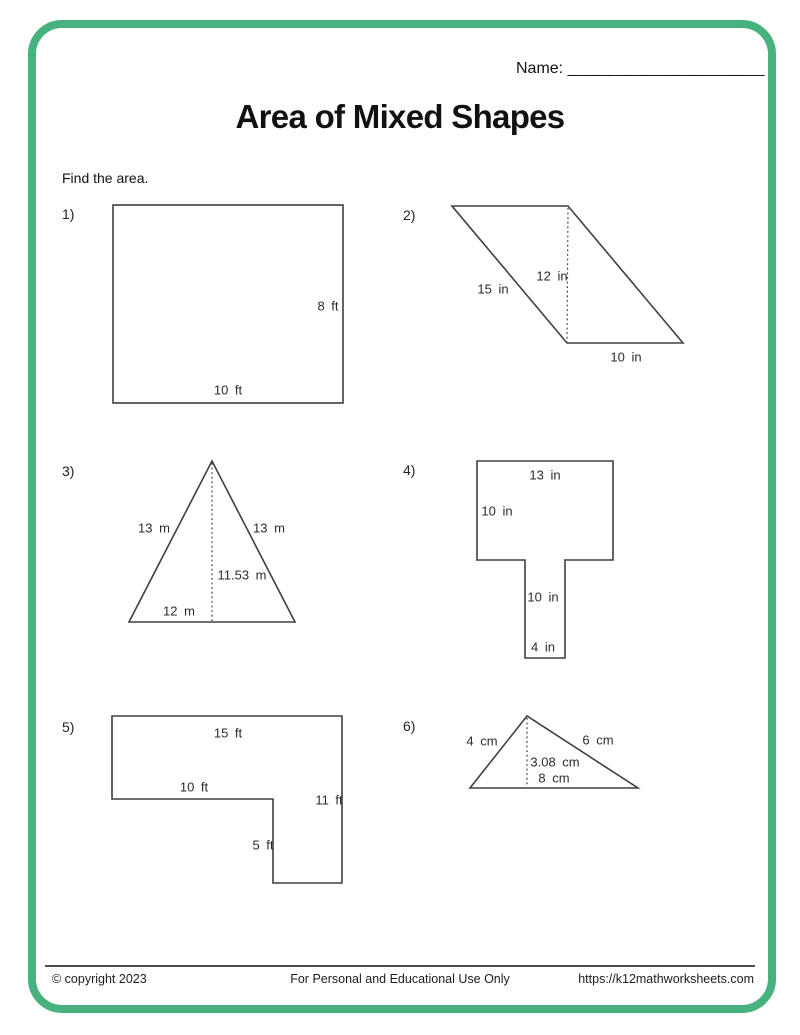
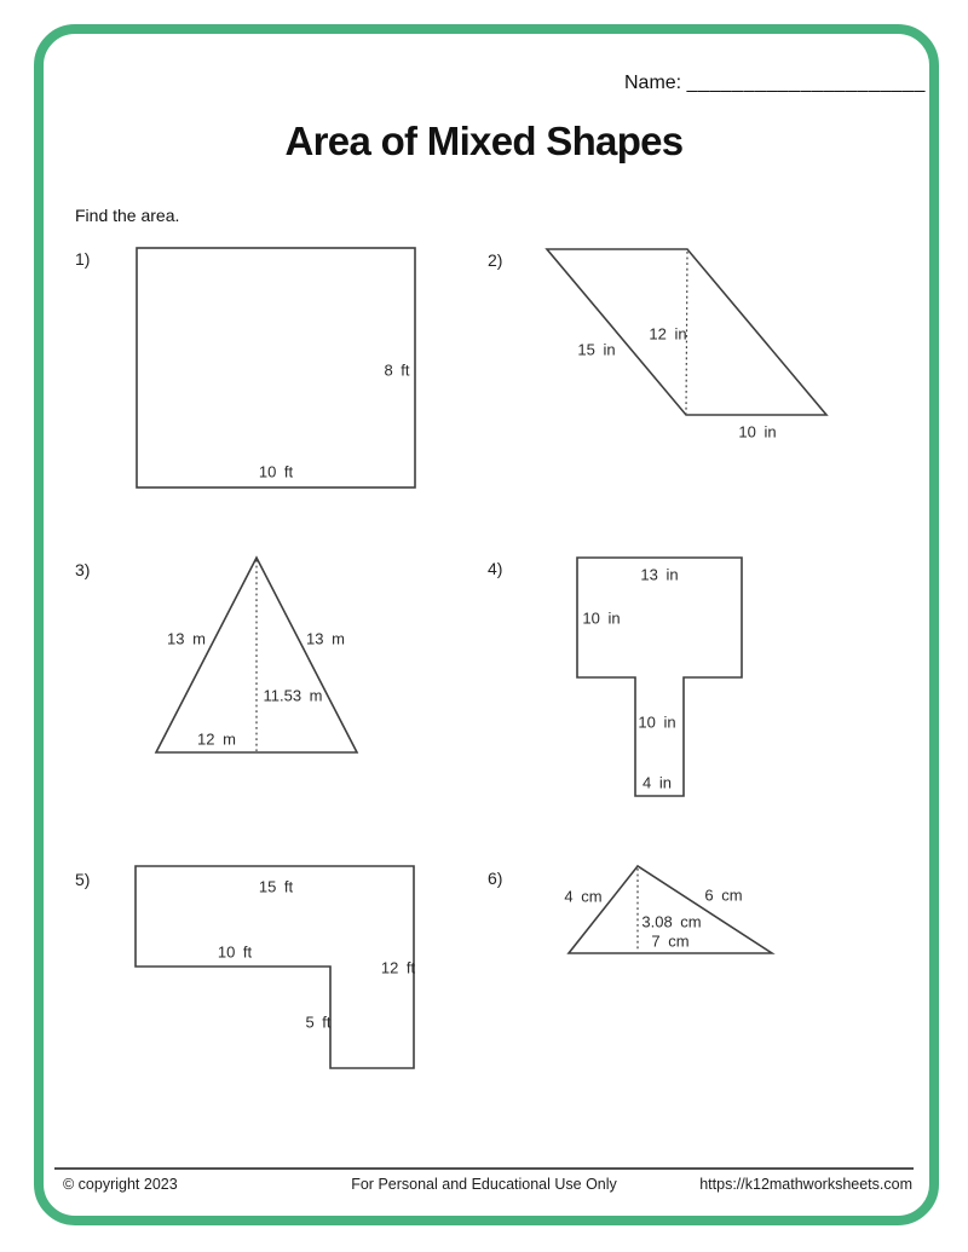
  Name: _____________________
  Area of Mixed Shapes
  Find the area.
  1)
  2)
  3)
  4)
  5)
  6)
  8 ft
  10 ft
  15 in
  12 in
  10 in
  13 m
  13 m
  11.53 m
  12 m
  13 in
  10 in
  10 in
  4 in
  15 ft
  10 ft
- 11 ft
+ 12 ft
  5 ft
  4 cm
  6 cm
  3.08 cm
- 8 cm
+ 7 cm
  © copyright 2023
  For Personal and Educational Use Only
  https://k12mathworksheets.com
